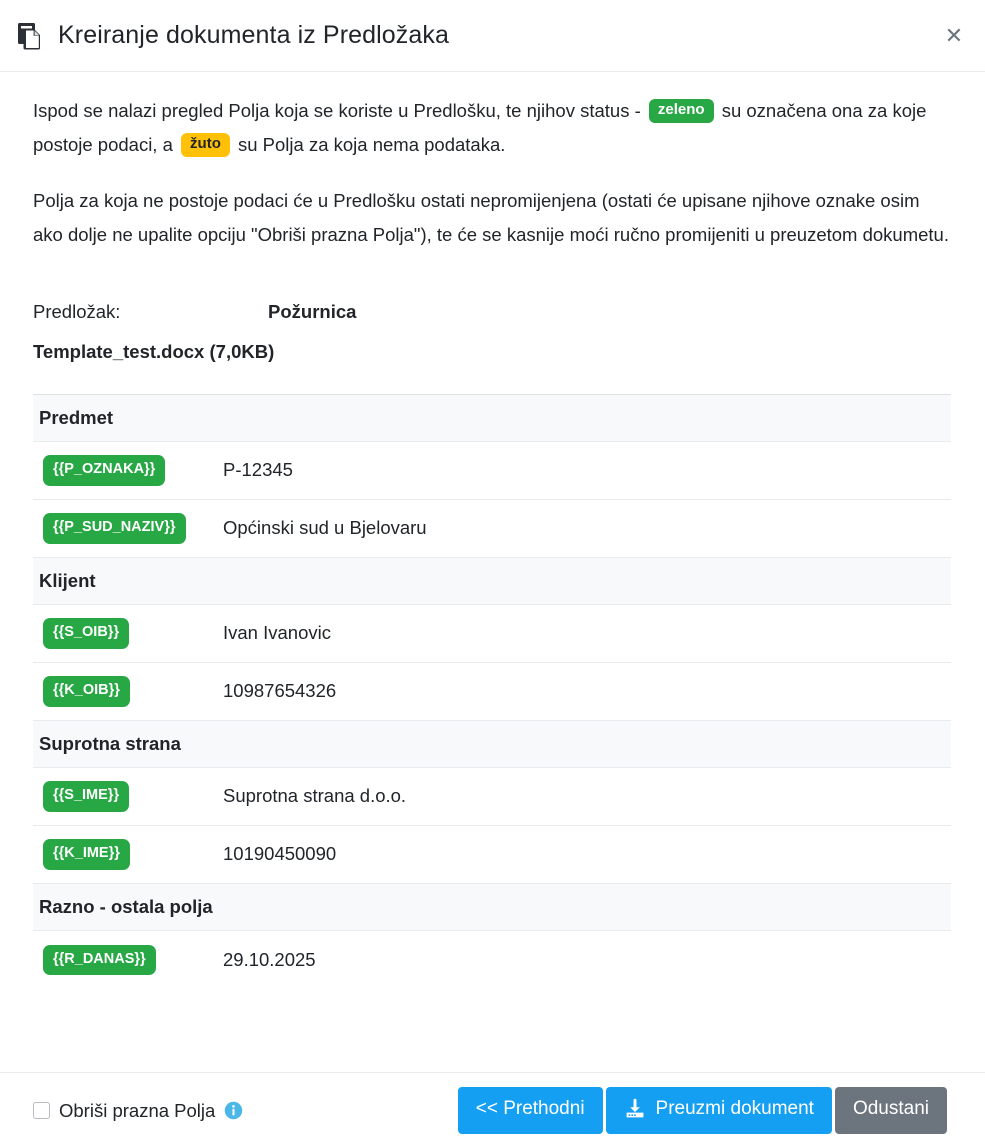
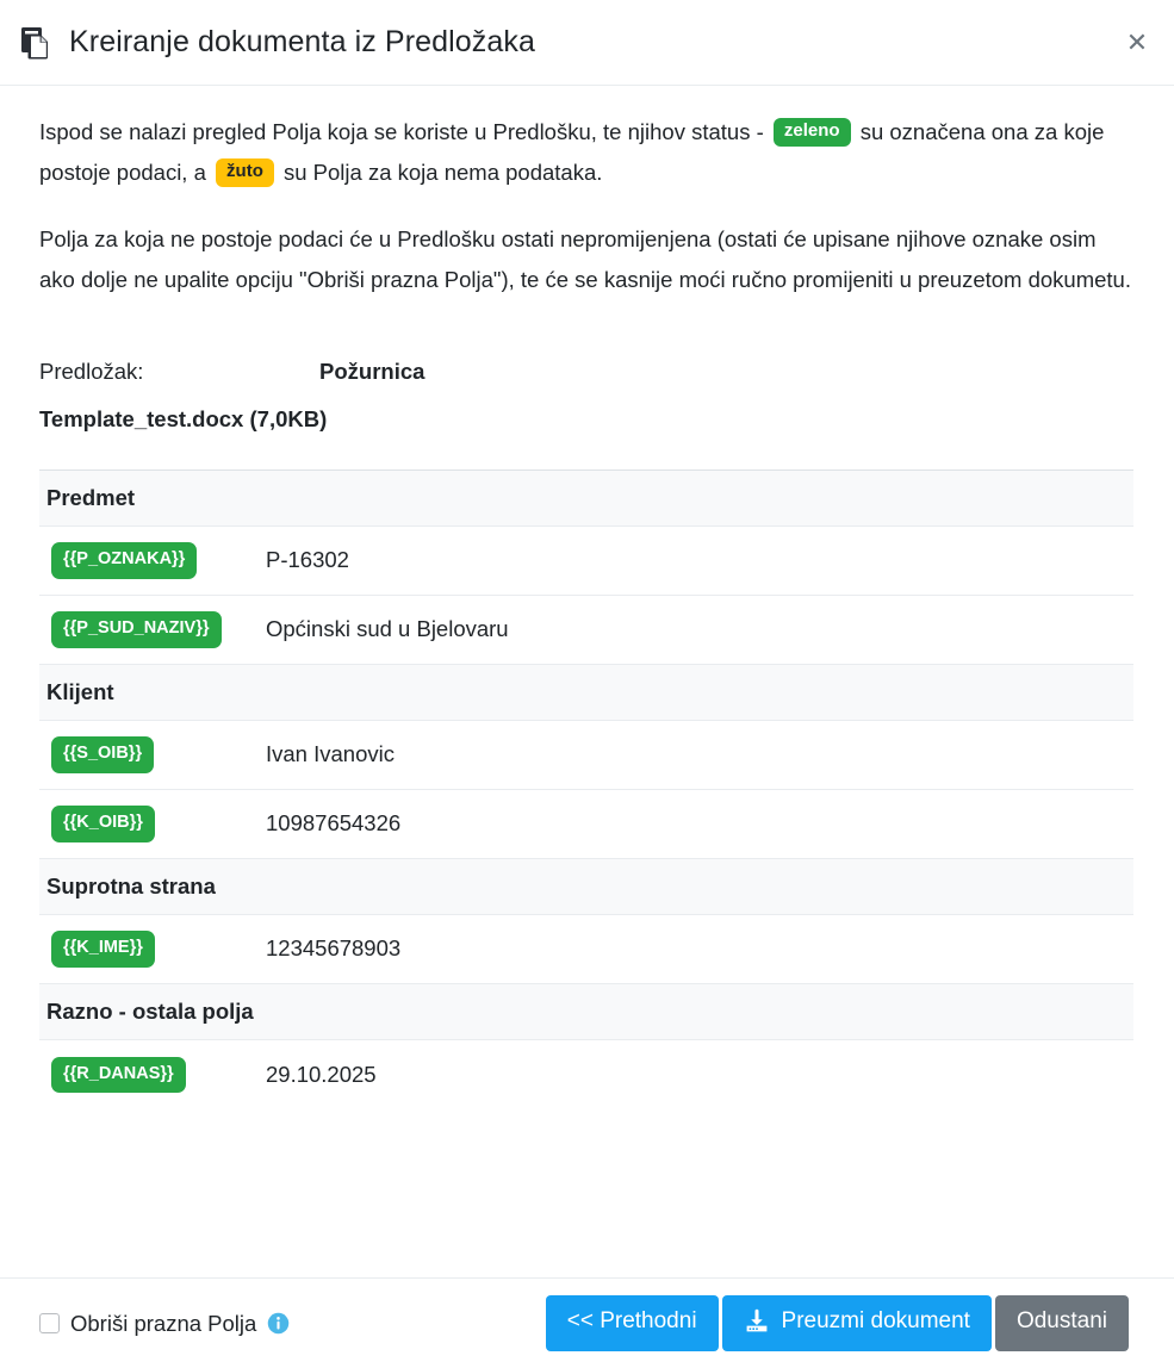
  Kreiranje dokumenta iz Predložaka
  ✕
  Ispod se nalazi pregled Polja koja se koriste u Predlošku, te njihov status - zeleno su označena ona za koje postoje podaci, a žuto su Polja za koja nema podataka.
  Polja za koja ne postoje podaci će u Predlošku ostati nepromijenjena (ostati će upisane njihove oznake osim ako dolje ne upalite opciju "Obriši prazna Polja"), te će se kasnije moći ručno promijeniti u preuzetom dokumetu.
  Predložak:
  Požurnica
  Template_test.docx (7,0KB)
  Predmet
  {{P_OZNAKA}}
- P-12345
+ P-16302
  {{P_SUD_NAZIV}}
  Općinski sud u Bjelovaru
  Klijent
  {{S_OIB}}
  Ivan Ivanovic
  {{K_OIB}}
  10987654326
  Suprotna strana
- {{S_IME}}
- Suprotna strana d.o.o.
  {{K_IME}}
- 10190450090
+ 12345678903
  Razno - ostala polja
  {{R_DANAS}}
  29.10.2025
  Obriši prazna Polja
  << Prethodni
  Preuzmi dokument
  Odustani
